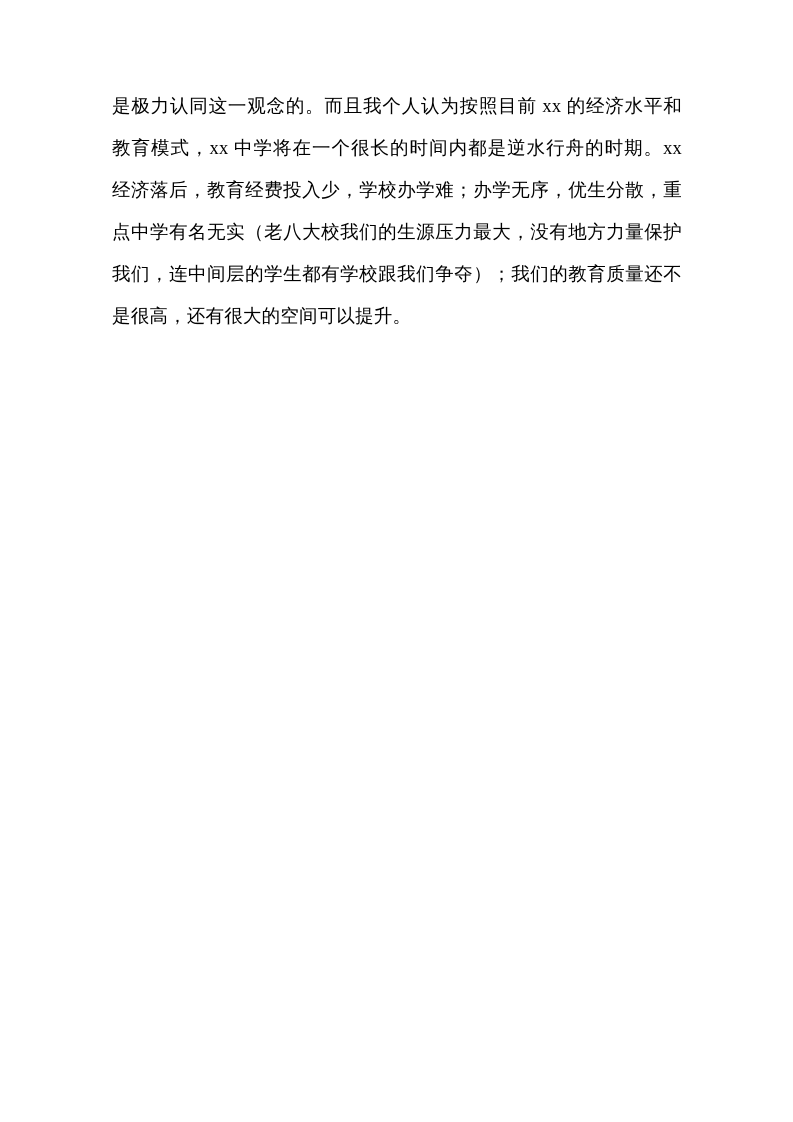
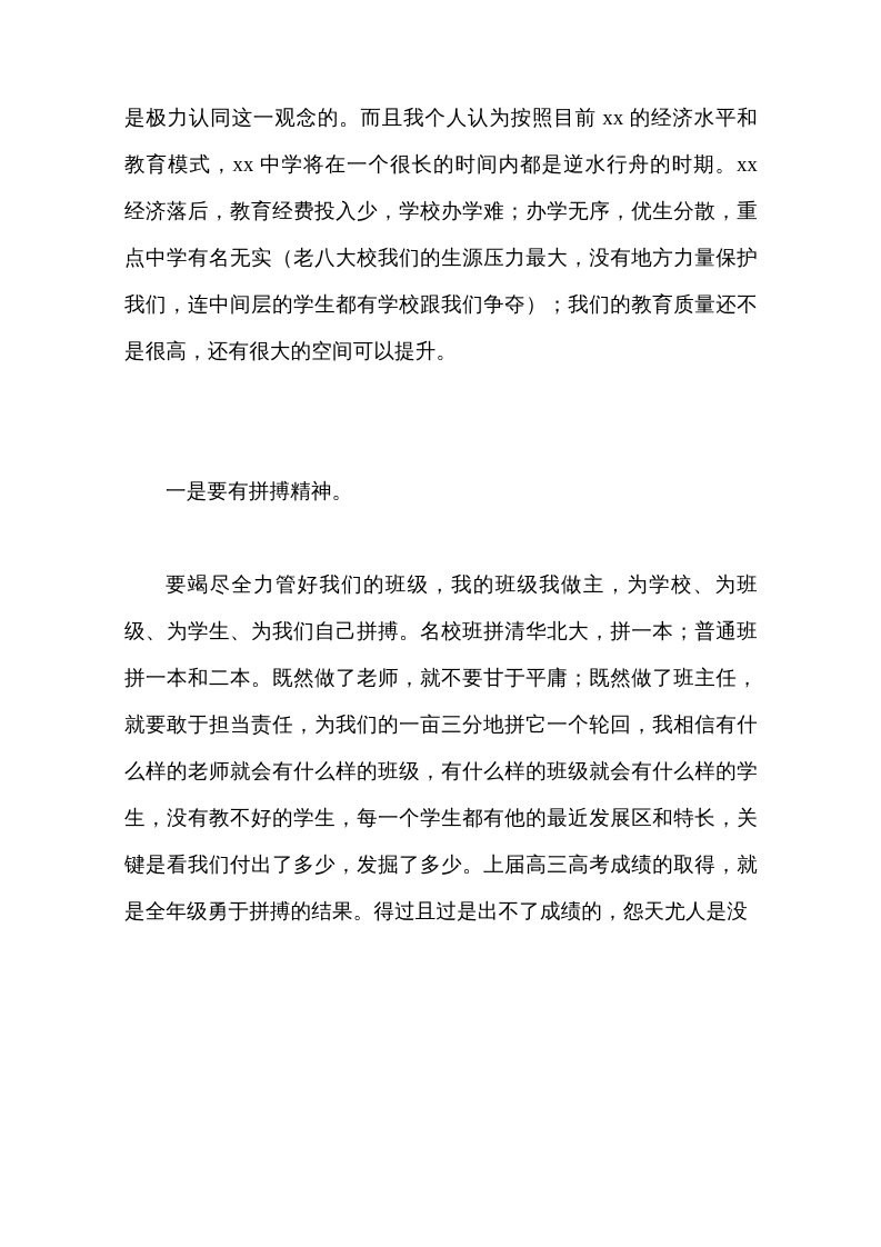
  是极力认同这一观念的。而且我个人认为按照目前 xx 的经济水平和教育模式，xx 中学将在一个很长的时间内都是逆水行舟的时期。xx 经济落后，教育经费投入少，学校办学难；办学无序，优生分散，重点中学有名无实（老八大校我们的生源压力最大，没有地方力量保护我们，连中间层的学生都有学校跟我们争夺）；我们的教育质量还不是很高，还有很大的空间可以提升。
+ 一是要有拼搏精神。
+ 要竭尽全力管好我们的班级，我的班级我做主，为学校、为班级、为学生、为我们自己拼搏。名校班拼清华北大，拼一本；普通班拼一本和二本。既然做了老师，就不要甘于平庸；既然做了班主任，就要敢于担当责任，为我们的一亩三分地拼它一个轮回，我相信有什么样的老师就会有什么样的班级，有什么样的班级就会有什么样的学生，没有教不好的学生，每一个学生都有他的最近发展区和特长，关键是看我们付出了多少，发掘了多少。上届高三高考成绩的取得，就是全年级勇于拼搏的结果。得过且过是出不了成绩的，怨天尤人是没
